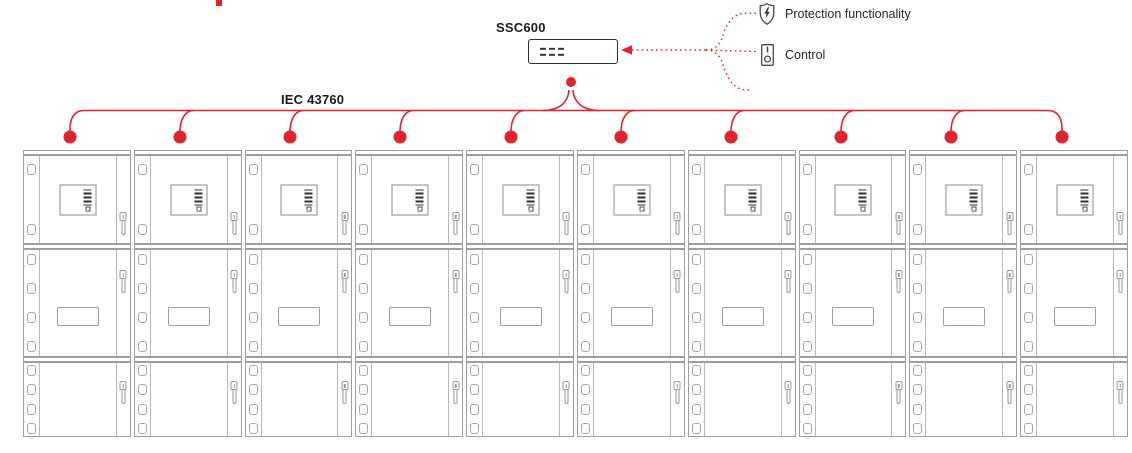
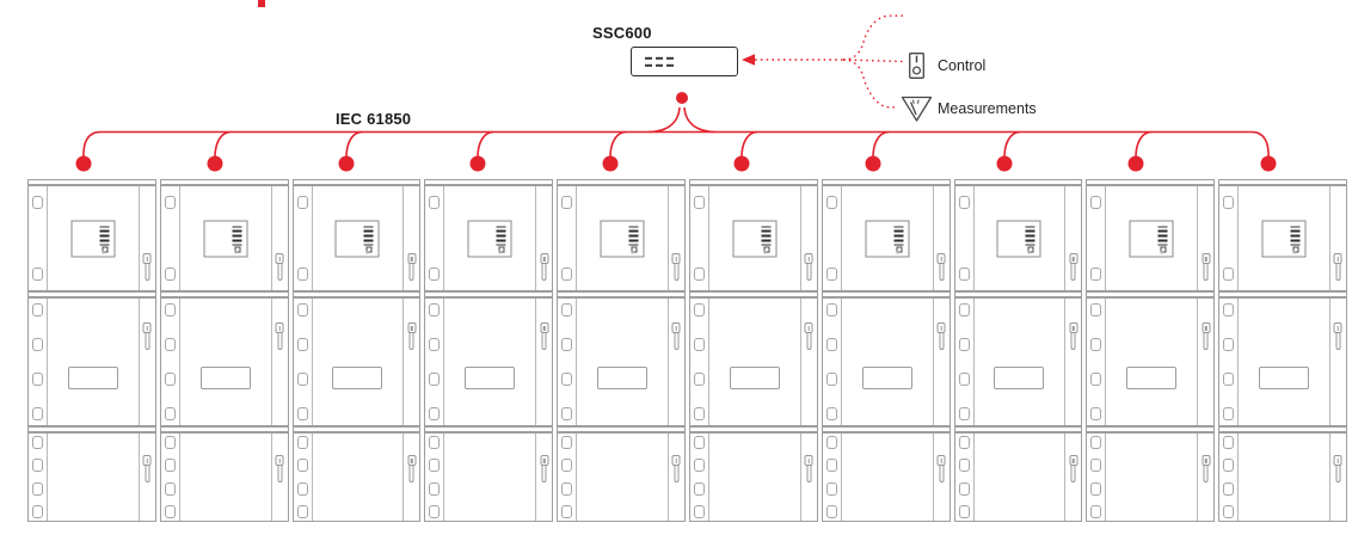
  SSC600
- IEC 43760
+ IEC 61850
- Protection functionality
  Control
+ Measurements
